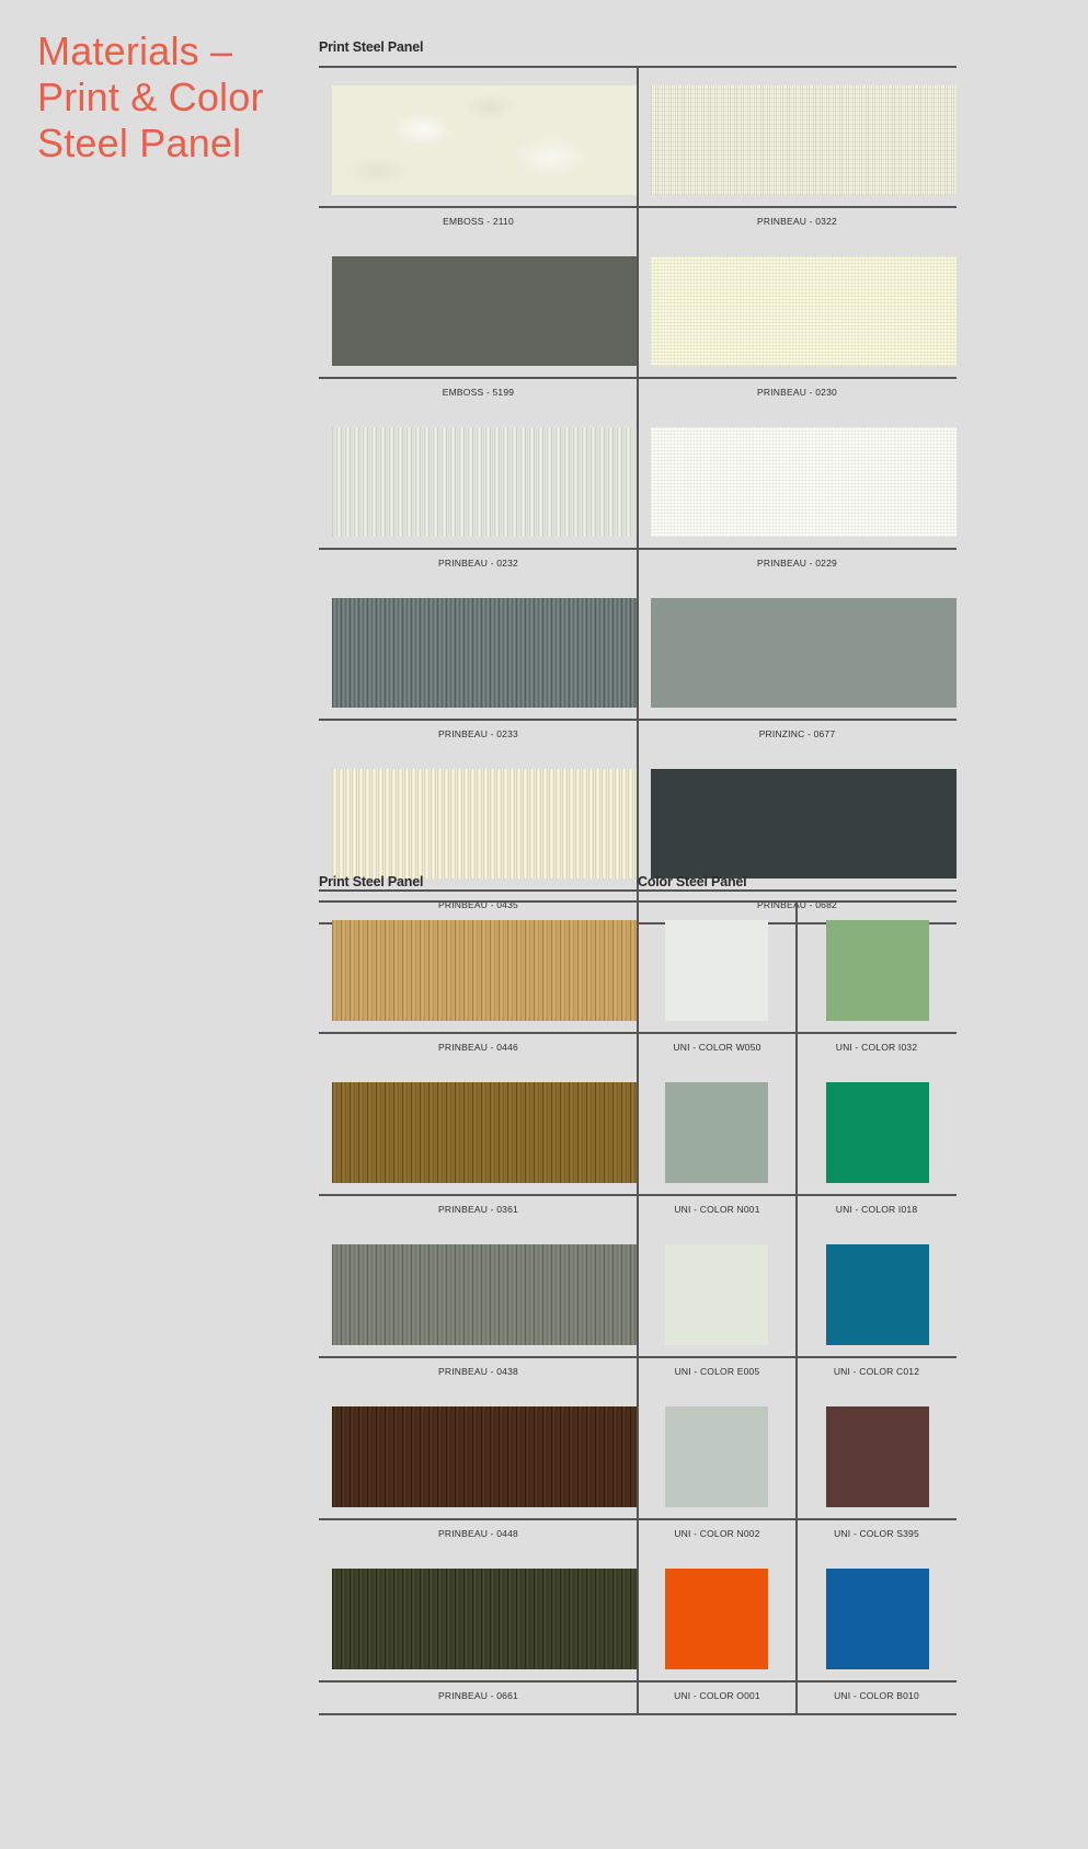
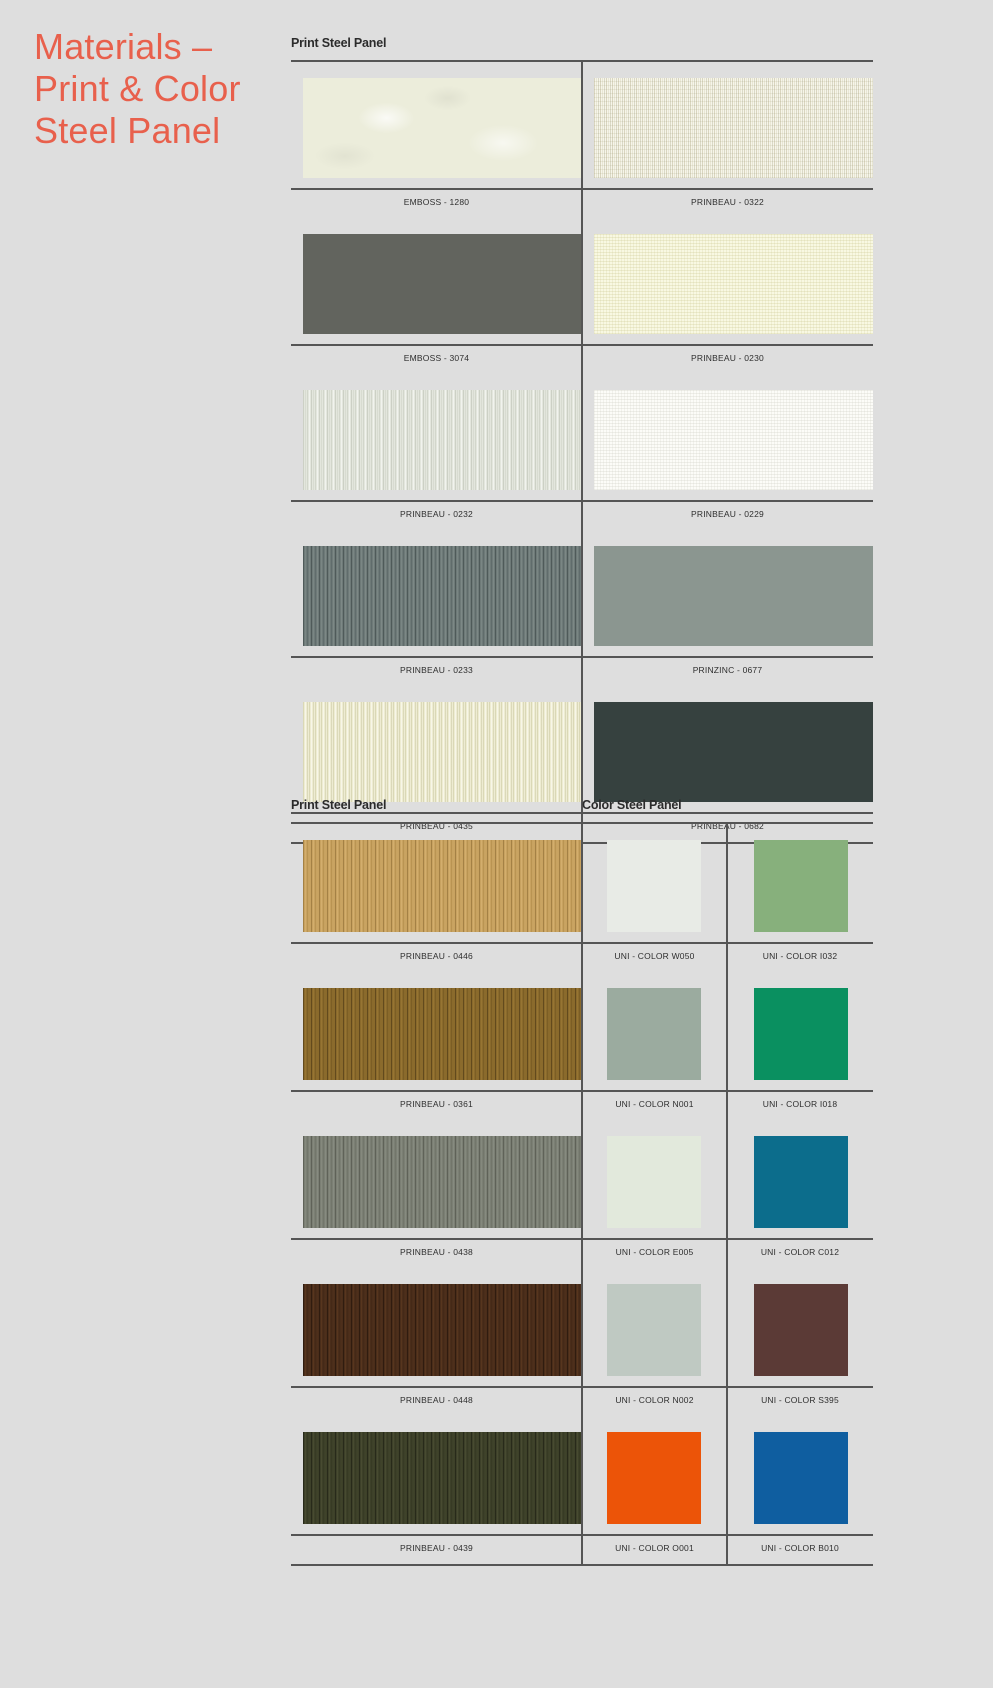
  Materials –
  Print & Color
  Steel Panel
  Print Steel Panel
- EMBOSS - 2110
+ EMBOSS - 1280
  PRINBEAU - 0322
- EMBOSS - 5199
+ EMBOSS - 3074
  PRINBEAU - 0230
  PRINBEAU - 0232
  PRINBEAU - 0229
  PRINBEAU - 0233
  PRINZINC - 0677
  PRINBEAU - 0435
  PRINBEU - 0682
  Print Steel Panel
  Color Steel Panel
  PRINBEAU - 0446
  UNI - COLOR W050
  UNI - COLOR I032
  PRINBEAU - 0361
  UNI - COLOR N001
  UNI - COLOR I018
  PRINBEAU - 0438
  UNI - COLOR E005
  UNI - COLOR C012
  PRINBEAU - 0448
  UNI - COLOR N002
  UNI - COLOR S395
- PRINBEAU - 0661
+ PRINBEAU - 0439
  UNI - COLOR O001
  UNI - COLOR B010
